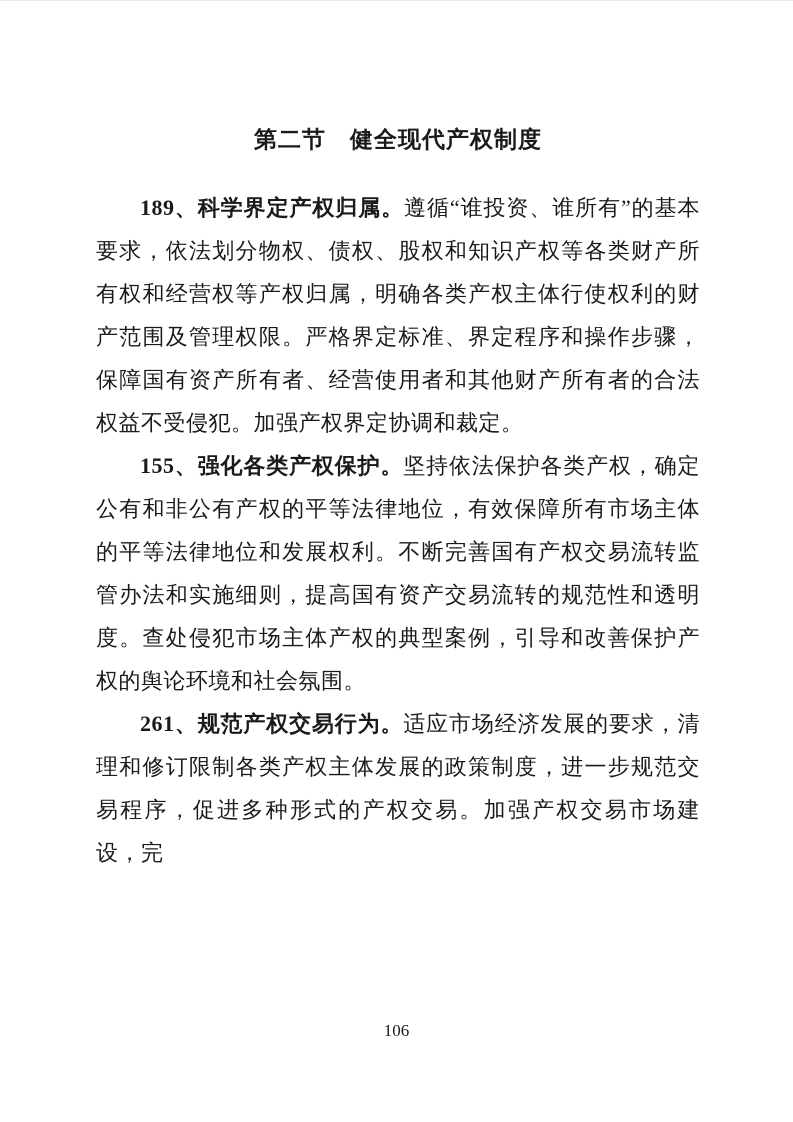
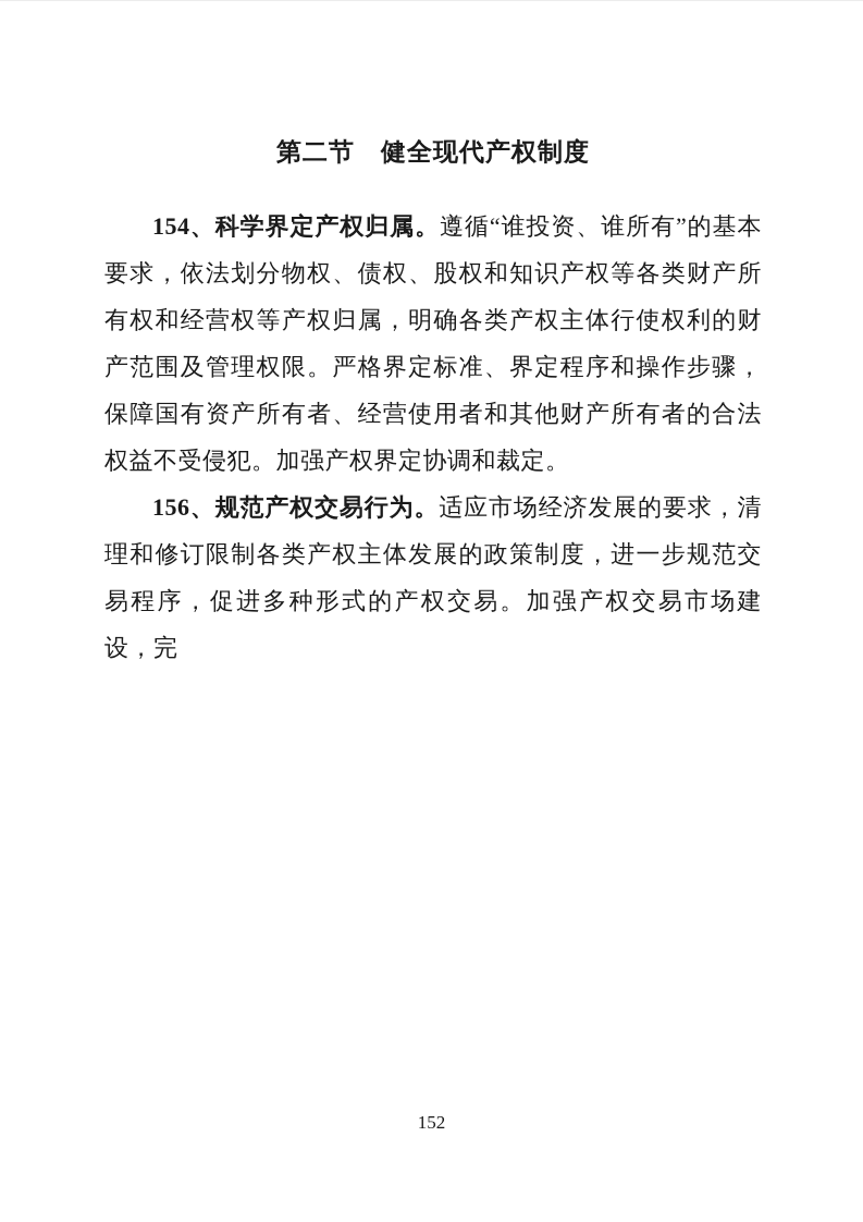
  第二节 健全现代产权制度
- 189、科学界定产权归属。遵循“谁投资、谁所有”的基本要求，依法划分物权、债权、股权和知识产权等各类财产所有权和经营权等产权归属，明确各类产权主体行使权利的财产范围及管理权限。严格界定标准、界定程序和操作步骤，保障国有资产所有者、经营使用者和其他财产所有者的合法权益不受侵犯。加强产权界定协调和裁定。
+ 154、科学界定产权归属。遵循“谁投资、谁所有”的基本要求，依法划分物权、债权、股权和知识产权等各类财产所有权和经营权等产权归属，明确各类产权主体行使权利的财产范围及管理权限。严格界定标准、界定程序和操作步骤，保障国有资产所有者、经营使用者和其他财产所有者的合法权益不受侵犯。加强产权界定协调和裁定。
- 155、强化各类产权保护。坚持依法保护各类产权，确定公有和非公有产权的平等法律地位，有效保障所有市场主体的平等法律地位和发展权利。不断完善国有产权交易流转监管办法和实施细则，提高国有资产交易流转的规范性和透明度。查处侵犯市场主体产权的典型案例，引导和改善保护产权的舆论环境和社会氛围。
- 261、规范产权交易行为。适应市场经济发展的要求，清理和修订限制各类产权主体发展的政策制度，进一步规范交易程序，促进多种形式的产权交易。加强产权交易市场建设，完
+ 156、规范产权交易行为。适应市场经济发展的要求，清理和修订限制各类产权主体发展的政策制度，进一步规范交易程序，促进多种形式的产权交易。加强产权交易市场建设，完
- 106
+ 152
